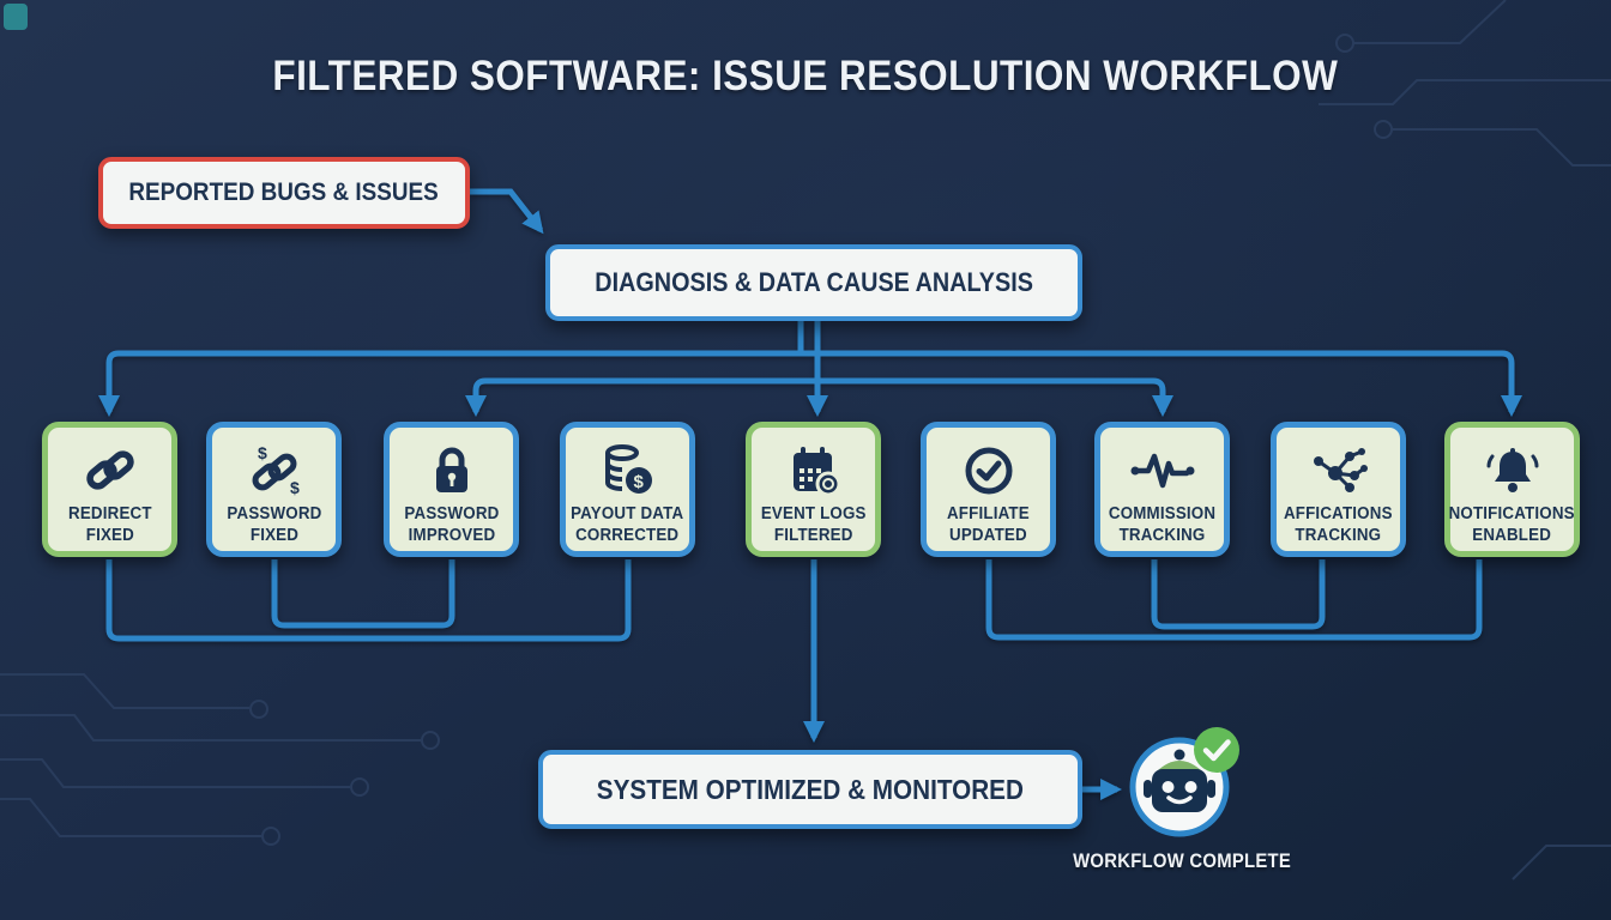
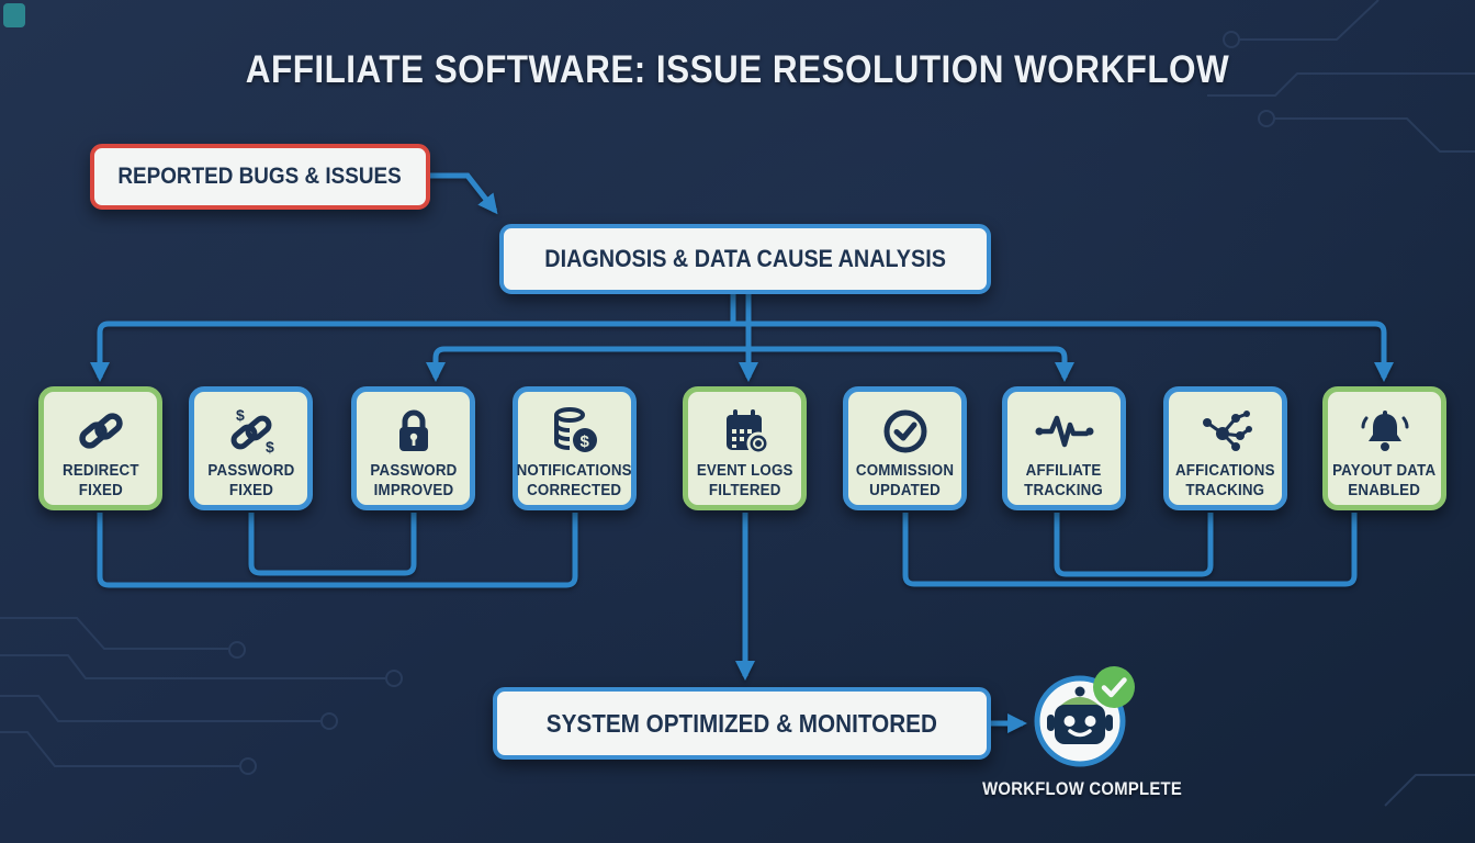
- FILTERED SOFTWARE: ISSUE RESOLUTION WORKFLOW
+ AFFILIATE SOFTWARE: ISSUE RESOLUTION WORKFLOW
  REPORTED BUGS & ISSUES
  DIAGNOSIS & DATA CAUSE ANALYSIS
  SYSTEM OPTIMIZED & MONITORED
  REDIRECT
  FIXED
  $
  $
  PASSWORD
  FIXED
  PASSWORD
  IMPROVED
  $
- PAYOUT DATA
+ NOTIFICATIONS
  CORRECTED
  EVENT LOGS
  FILTERED
- AFFILIATE
+ COMMISSION
  UPDATED
- COMMISSION
+ AFFILIATE
  TRACKING
  AFFICATIONS
  TRACKING
- NOTIFICATIONS
+ PAYOUT DATA
  ENABLED
  WORKFLOW COMPLETE
